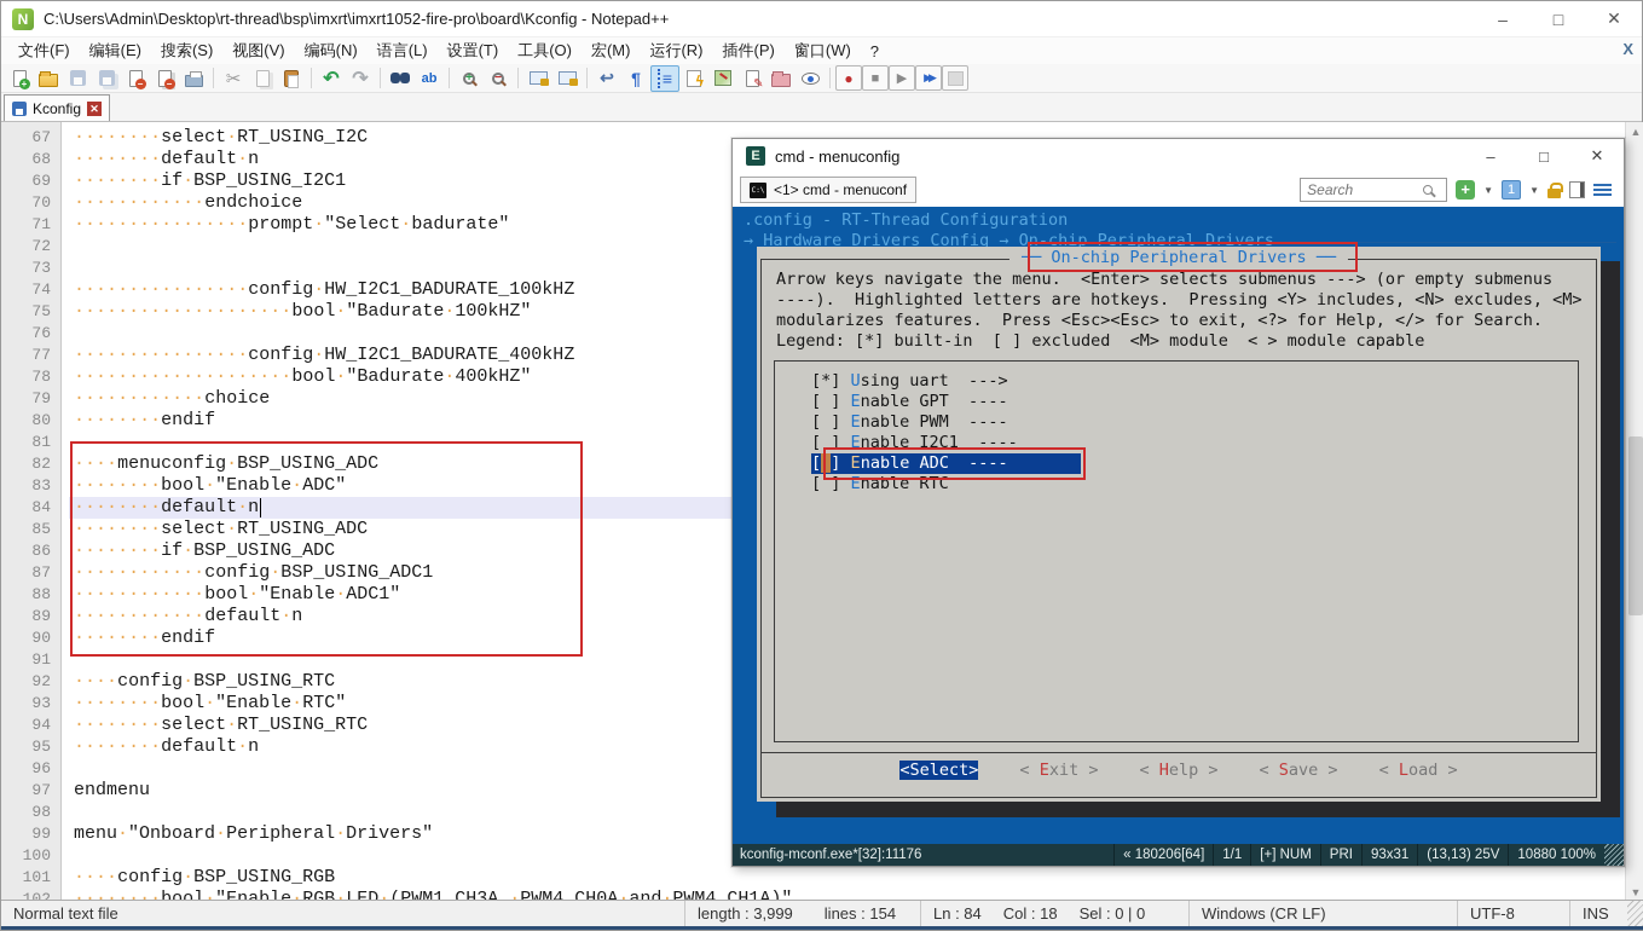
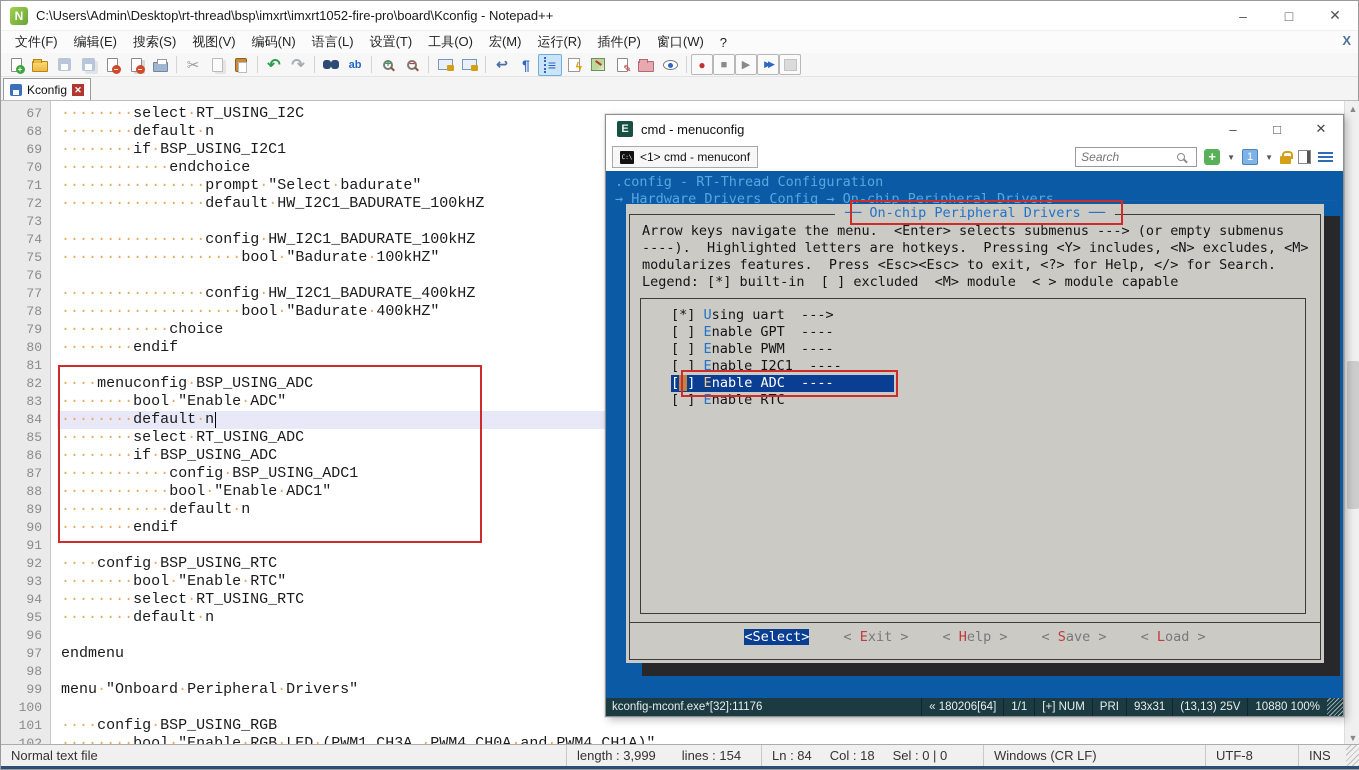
  N
  C:\Users\Admin\Desktop\rt-thread\bsp\imxrt\imxrt1052-fire-pro\board\Kconfig - Notepad++
  –
  □
  ✕
  文件(F)
  编辑(E)
  搜索(S)
  视图(V)
  编码(N)
  语言(L)
  设置(T)
  工具(O)
  宏(M)
  运行(R)
  插件(P)
  窗口(W)
  ?
  X
  +
  −
  −
  Kconfig
  ✕
  ········select·RT_USING_I2C
  ········default·n
  ········if·BSP_USING_I2C1
  ············endchoice
  ················prompt·"Select·badurate"
+ ················default·HW_I2C1_BADURATE_100kHZ
  ················config·HW_I2C1_BADURATE_100kHZ
  ····················bool·"Badurate·100kHZ"
  ················config·HW_I2C1_BADURATE_400kHZ
  ····················bool·"Badurate·400kHZ"
  ············choice
  ········endif
  ····menuconfig·BSP_USING_ADC
  ········bool·"Enable·ADC"
  ········default·n
  ········select·RT_USING_ADC
  ········if·BSP_USING_ADC
  ············config·BSP_USING_ADC1
  ············bool·"Enable·ADC1"
  ············default·n
  ········endif
  ····config·BSP_USING_RTC
  ········bool·"Enable·RTC"
  ········select·RT_USING_RTC
  ········default·n
  endmenu
  menu·"Onboard·Peripheral·Drivers"
  ····config·BSP_USING_RGB
  67
  68
  69
  70
  71
  72
  73
  74
  75
  76
  77
  78
  79
  80
  81
  82
  83
  84
  85
  86
  87
  88
  89
  90
  91
  92
  93
  94
  95
  96
  97
  98
  99
  100
  101
  ▲
  ▼
  Normal text file
  length : 3,999
  lines : 154
  Ln : 84
  Col : 18
  Sel : 0 | 0
  Windows (CR LF)
  UTF-8
  INS
  E
  cmd - menuconfig
  –
  □
  ✕
  <1> cmd - menuconf
  Search
  +
  ▼
  1
  ▼
  .config - RT-Thread Configuration
  → Hardware Drivers Config → On-chip Peripheral Drivers
  ── On-chip Peripheral Drivers ──
  Arrow keys navigate the menu. <Enter> selects submenus ---> (or empty submenus
  ----). Highlighted letters are hotkeys. Pressing <Y> includes, <N> excludes, <M>
  modularizes features. Press <Esc><Esc> to exit, <?> for Help, </> for Search.
  Legend: [*] built-in [ ] excluded <M> module < > module capable
  [*] Using uart --->
  [ ] Enable GPT ----
  [ ] Enable PWM ----
  [ ] Enable I2C1 ----
  [ ] Enable ADC ----
  [ ] Enable RTC
  <Select>
  < Exit >
  < Help >
  < Save >
  < Load >
  kconfig-mconf.exe*[32]:11176
  « 180206[64]
  1/1
  [+] NUM
  PRI
  93x31
  (13,13) 25V
  10880 100%
